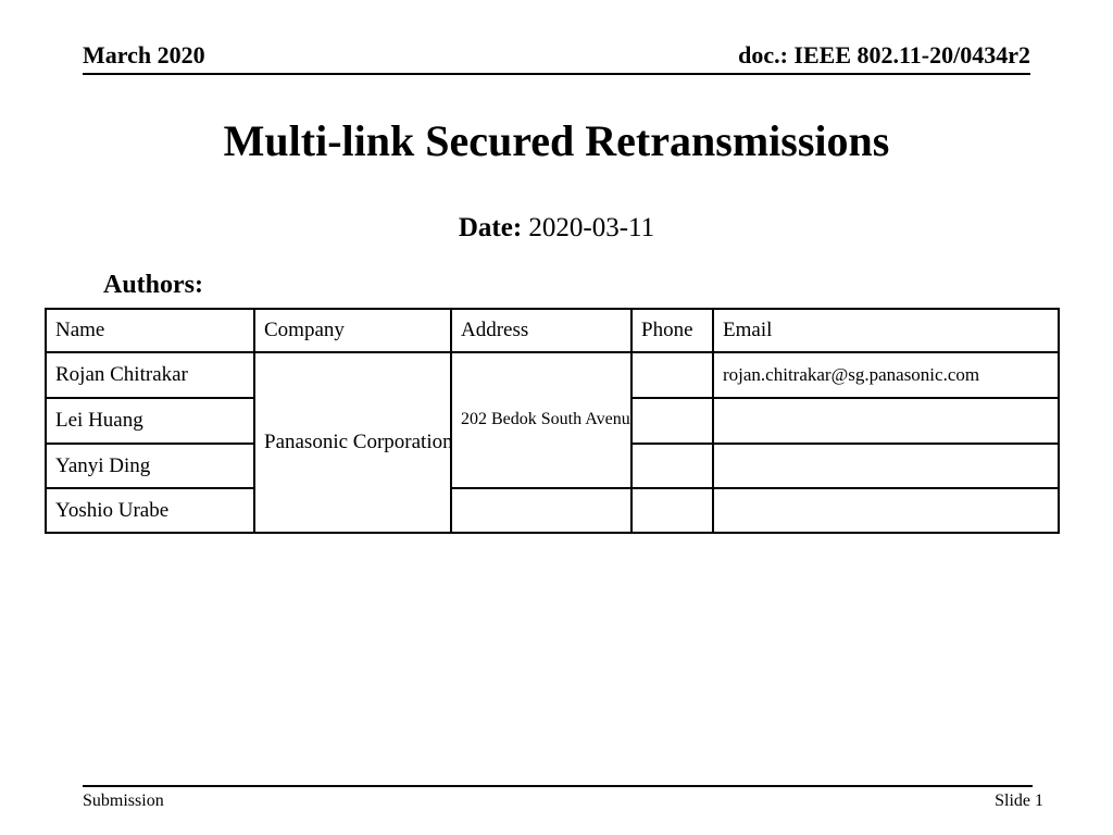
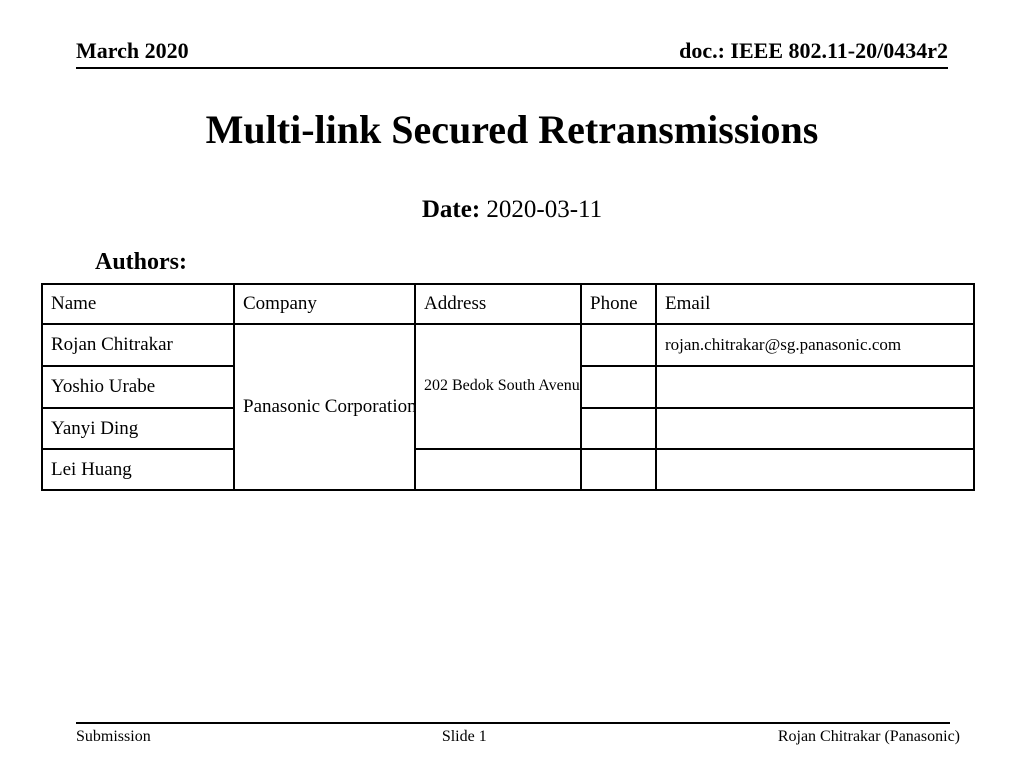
  March 2020
  doc.: IEEE 802.11-20/0434r2
  Multi-link Secured Retransmissions
  Date: 2020-03-11
  Authors:
  Name	Company	Address	Phone	Email
  Rojan Chitrakar	Panasonic Corporation	202 Bedok South Avenu		rojan.chitrakar@sg.panasonic.com
- Lei Huang
+ Yoshio Urabe
  Yanyi Ding
- Yoshio Urabe
+ Lei Huang
  Submission
  Slide 1
+ Rojan Chitrakar (Panasonic)
